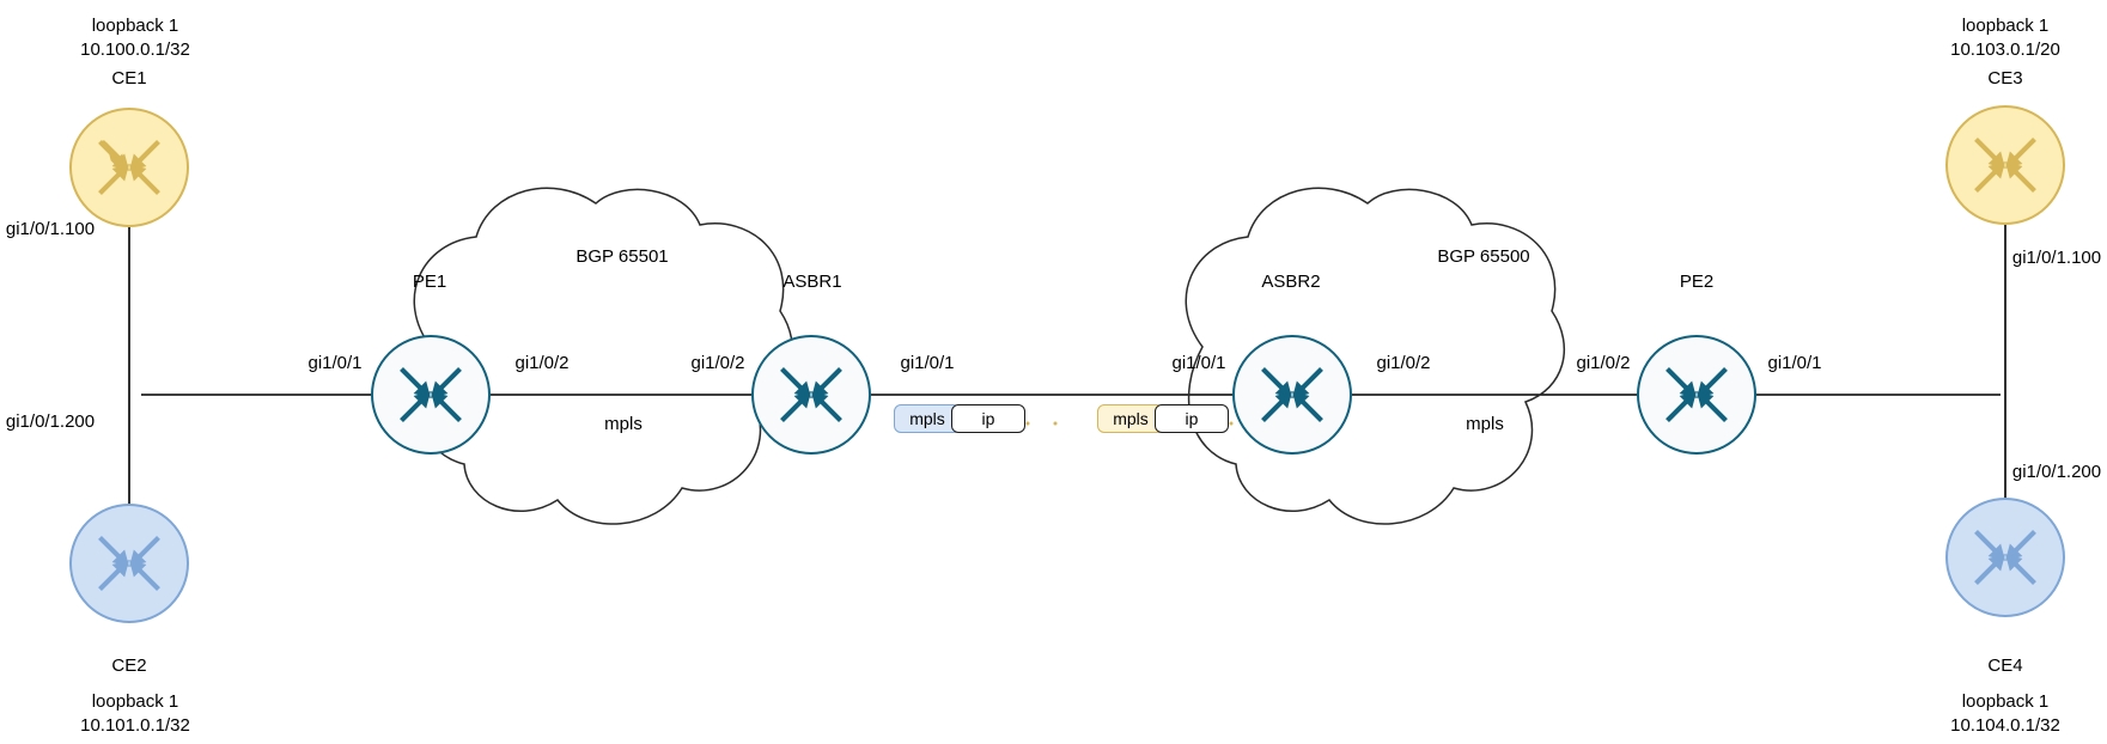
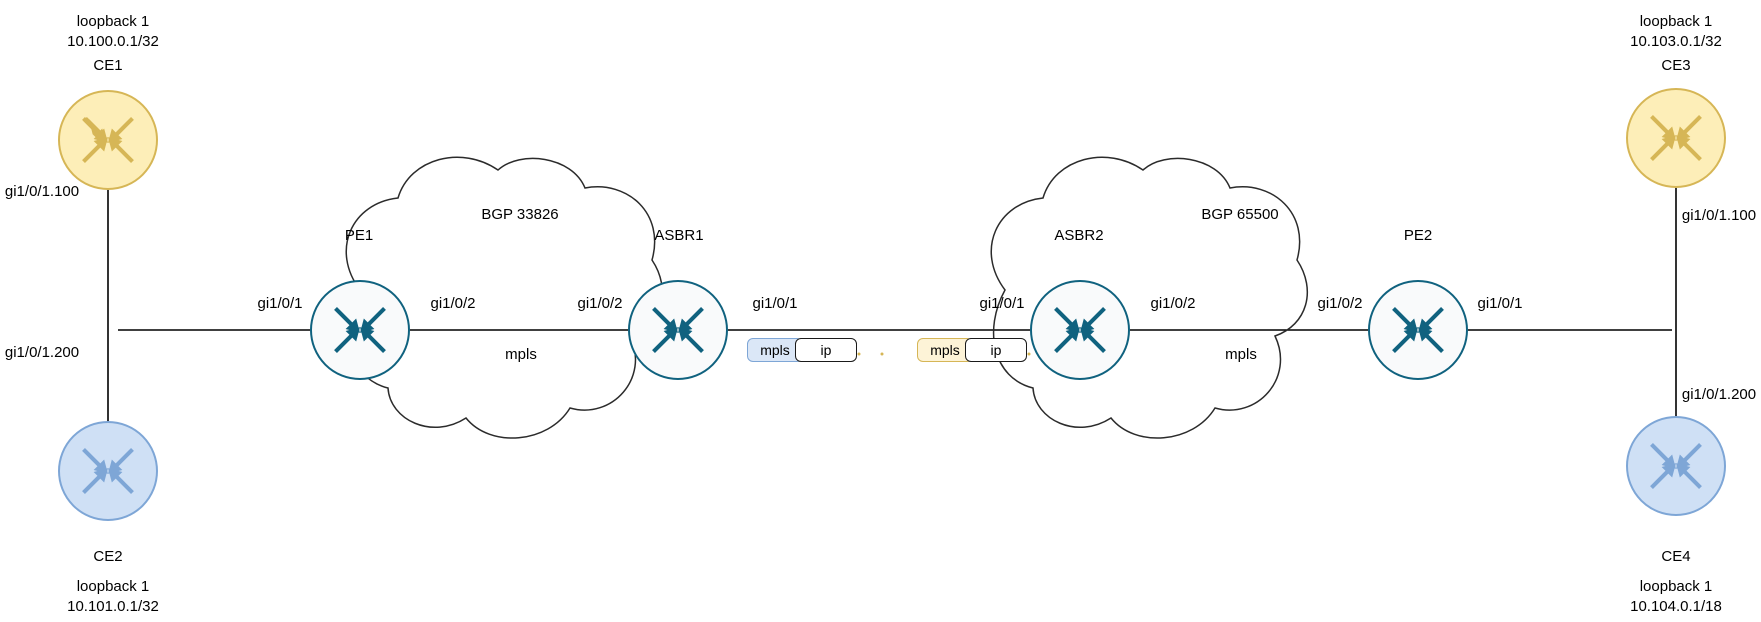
  loopback 1
  10.100.0.1/32
  CE1
  gi1/0/1.100
  gi1/0/1.200
  CE2
  loopback 1
  10.101.0.1/32
  PE1
  gi1/0/1
  gi1/0/2
- BGP 65501
+ BGP 33826
  mpls
  ASBR1
  gi1/0/2
  gi1/0/1
  mpls
  ip
  mpls
  ip
  ASBR2
  gi1/0/1
  gi1/0/2
  BGP 65500
  mpls
  PE2
  gi1/0/2
  gi1/0/1
  loopback 1
- 10.103.0.1/20
+ 10.103.0.1/32
  CE3
  gi1/0/1.100
  gi1/0/1.200
  CE4
  loopback 1
- 10.104.0.1/32
+ 10.104.0.1/18
